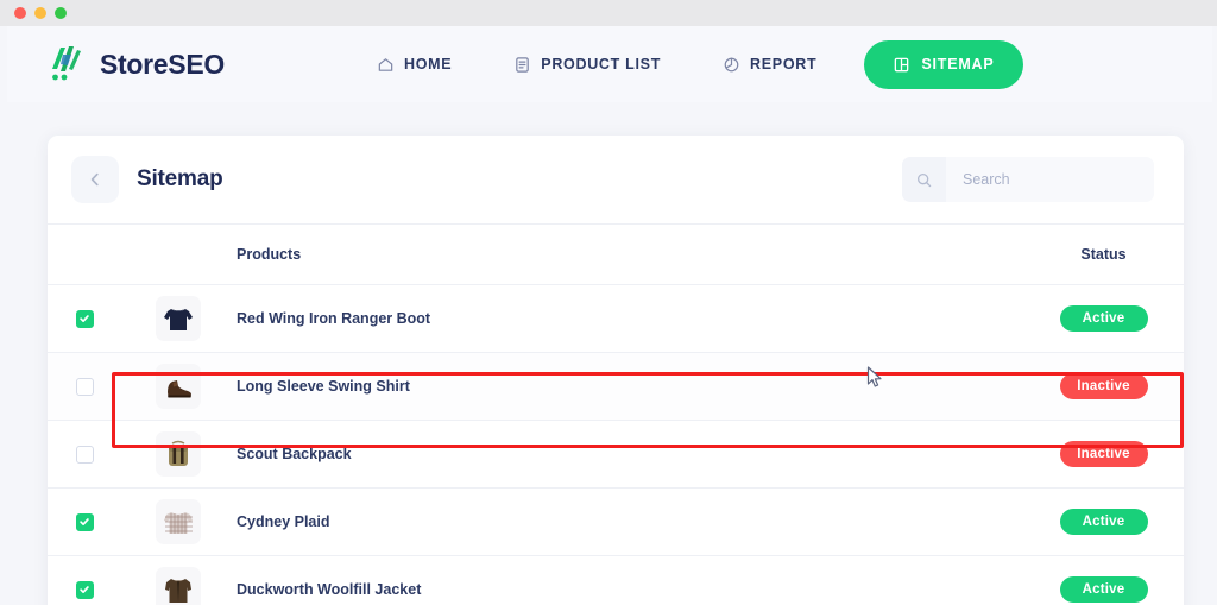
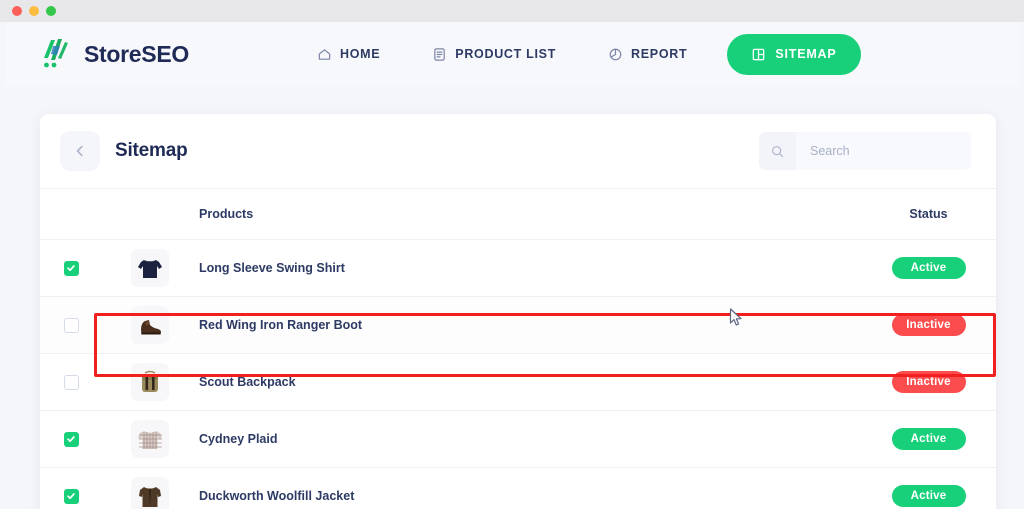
  StoreSEO
  HOME
  PRODUCT LIST
  REPORT
  SITEMAP
  Sitemap
  Search
  Products
  Status
- Red Wing Iron Ranger Boot
+ Long Sleeve Swing Shirt
  Active
- Long Sleeve Swing Shirt
+ Red Wing Iron Ranger Boot
  Inactive
  Scout Backpack
  Inactive
  Cydney Plaid
  Active
  Duckworth Woolfill Jacket
  Active
